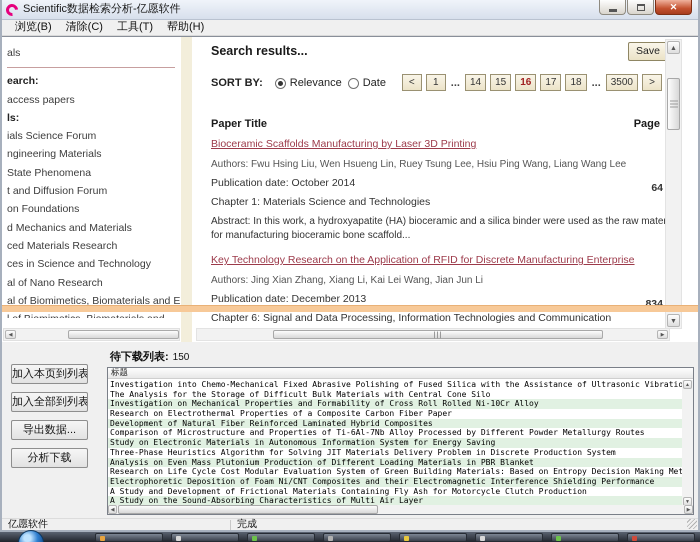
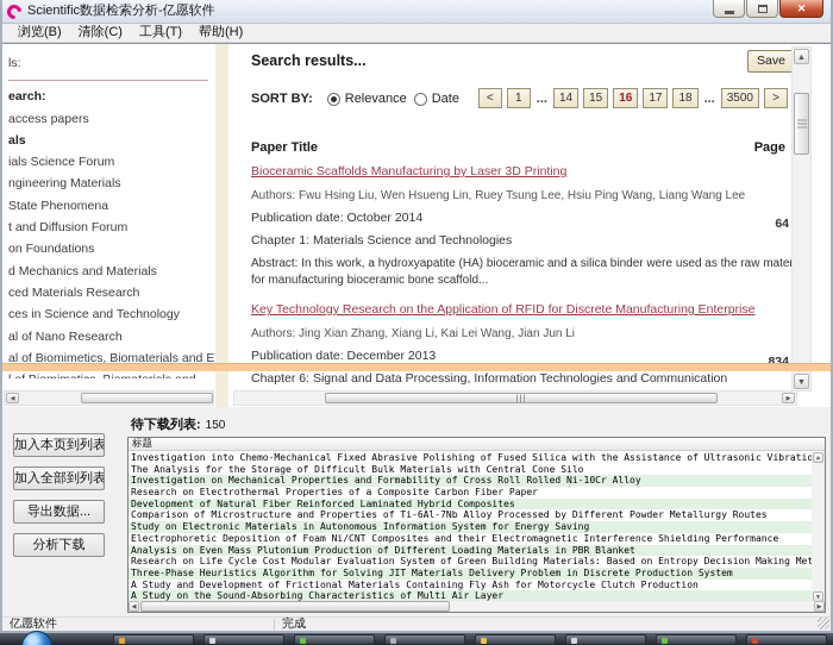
  Scientific数据检索分析-亿愿软件
  ✕
  浏览(B)
  清除(C)
  工具(T)
  帮助(H)
- als
+ ls:
  earch:
  access papers
- ls:
+ als
  ials Science Forum
  ngineering Materials
  State Phenomena
  t and Diffusion Forum
  on Foundations
  d Mechanics and Materials
  ced Materials Research
  ces in Science and Technology
  al of Nano Research
  al of Biomimetics, Biomaterials and E
  Search results...
  Save
  SORT BY:
  Relevance
  Date
  <
  1
  ...
  14
  15
  16
  17
  18
  ...
  3500
  >
  Paper Title
  Page
  Bioceramic Scaffolds Manufacturing by Laser 3D Printing
  Authors: Fwu Hsing Liu, Wen Hsueng Lin, Ruey Tsung Lee, Hsiu Ping Wang, Liang Wang Lee
  Publication date: October 2014
  64
  Chapter 1: Materials Science and Technologies
  Abstract: In this work, a hydroxyapatite (HA) bioceramic and a silica binder were used as the raw mate for manufacturing bioceramic bone scaffold...
  Key Technology Research on the Application of RFID for Discrete Manufacturing Enterprise
  Authors: Jing Xian Zhang, Xiang Li, Kai Lei Wang, Jian Jun Li
  Publication date: December 2013
  834
  Chapter 6: Signal and Data Processing, Information Technologies and Communication
  加入本页到列表
  加入全部到列表
  导出数据...
  分析下载
  待下载列表: 150
  标题
  Investigation into Chemo-Mechanical Fixed Abrasive Polishing of Fused Silica with the Assistance of Ultrasonic Vibratio
  The Analysis for the Storage of Difficult Bulk Materials with Central Cone Silo
  Investigation on Mechanical Properties and Formability of Cross Roll Rolled Ni-10Cr Alloy
  Research on Electrothermal Properties of a Composite Carbon Fiber Paper
  Development of Natural Fiber Reinforced Laminated Hybrid Composites
  Comparison of Microstructure and Properties of Ti-6Al-7Nb Alloy Processed by Different Powder Metallurgy Routes
  Study on Electronic Materials in Autonomous Information System for Energy Saving
- Three-Phase Heuristics Algorithm for Solving JIT Materials Delivery Problem in Discrete Production System
+ Electrophoretic Deposition of Foam Ni/CNT Composites and their Electromagnetic Interference Shielding Performance
  Analysis on Even Mass Plutonium Production of Different Loading Materials in PBR Blanket
  Research on Life Cycle Cost Modular Evaluation System of Green Building Materials: Based on Entropy Decision Making Met
- Electrophoretic Deposition of Foam Ni/CNT Composites and their Electromagnetic Interference Shielding Performance
+ Three-Phase Heuristics Algorithm for Solving JIT Materials Delivery Problem in Discrete Production System
  A Study and Development of Frictional Materials Containing Fly Ash for Motorcycle Clutch Production
  A Study on the Sound-Absorbing Characteristics of Multi Air Layer
  亿愿软件
  完成
